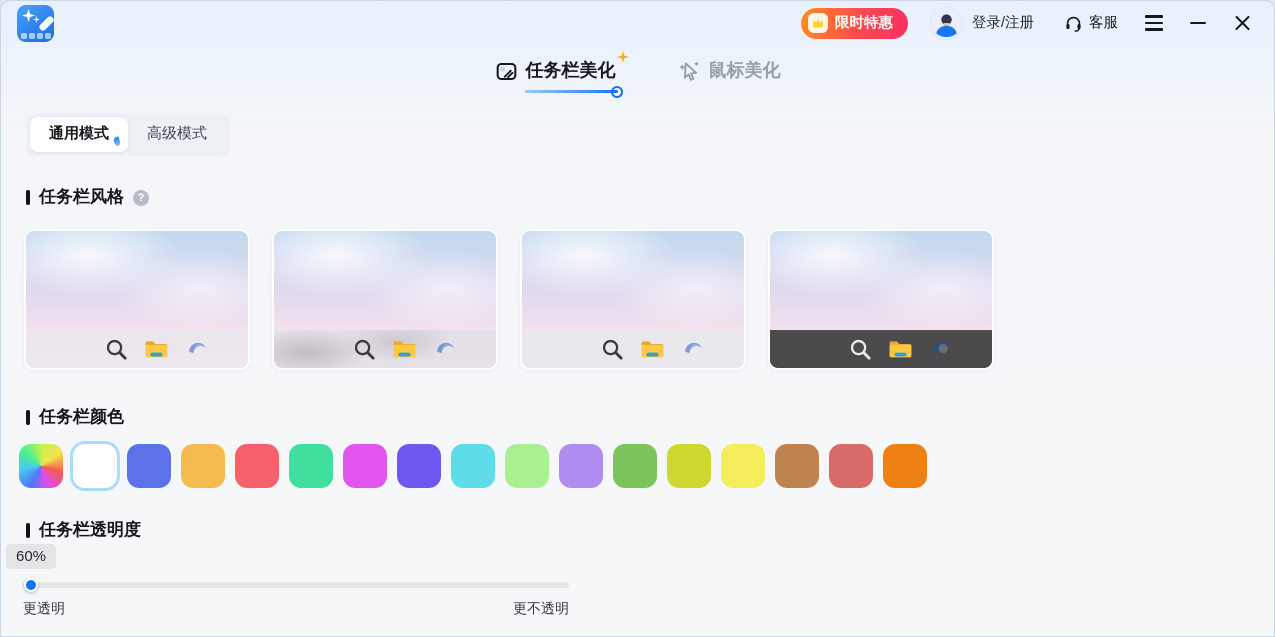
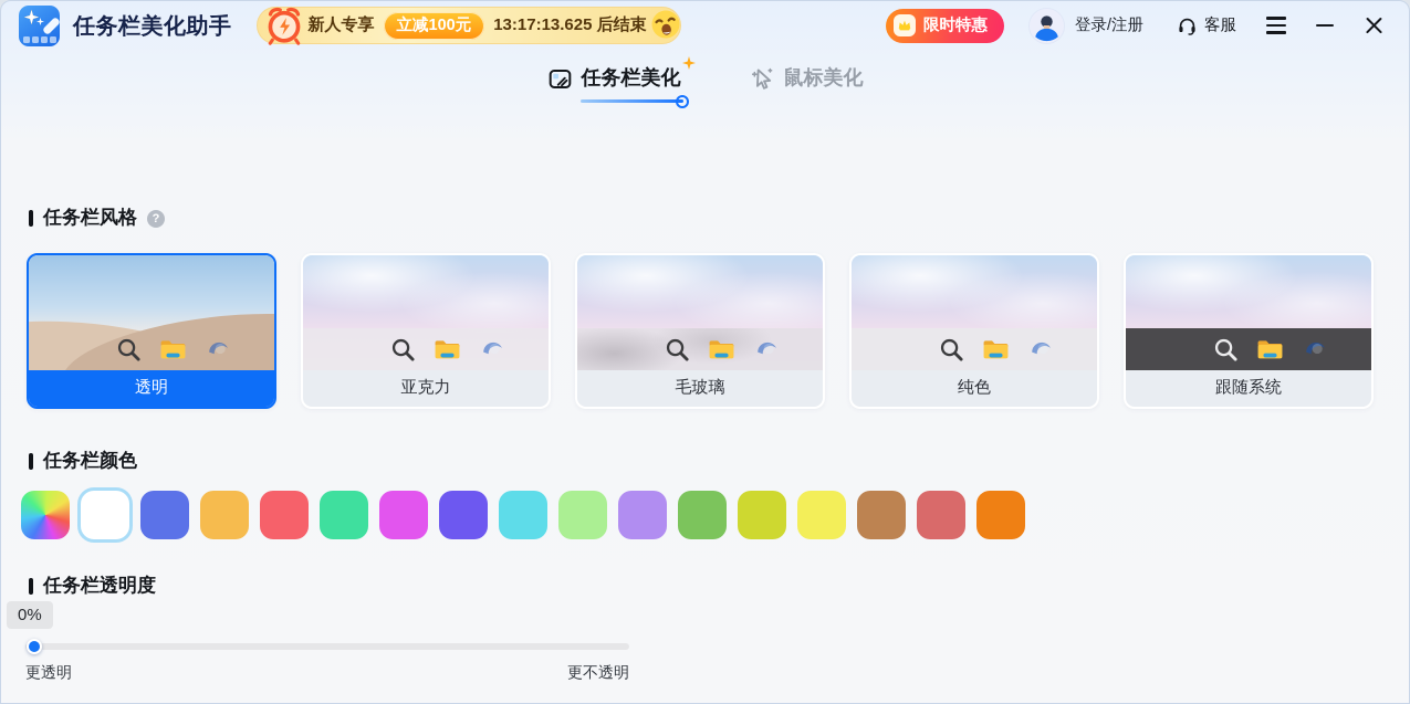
+ 任务栏美化助手
+ 新人专享
+ 立减100元
+ 13:17:13.625 后结束
  限时特惠
  登录/注册
  客服
  任务栏美化
  鼠标美化
- 通用模式
- 高级模式
  任务栏风格
  ?
+ 透明
+ 亚克力
+ 毛玻璃
+ 纯色
+ 跟随系统
  任务栏颜色
  任务栏透明度
- 60%
+ 0%
  更透明
  更不透明
